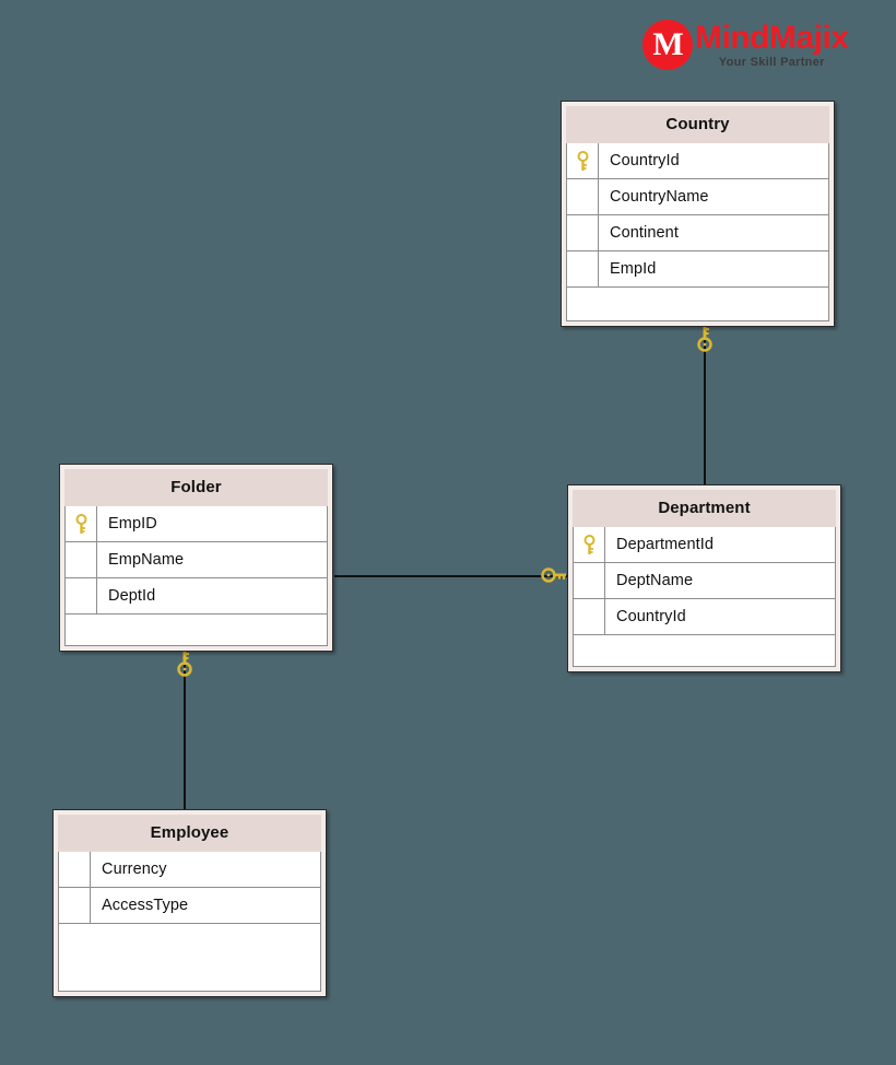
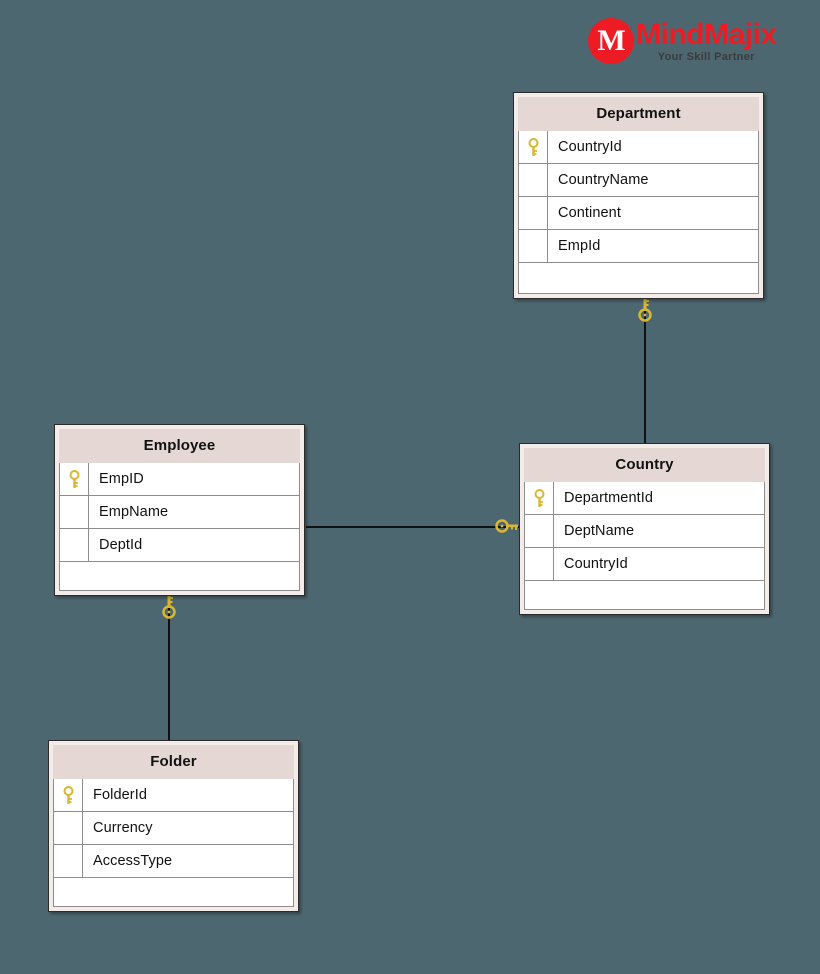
  M
  MindMajix
  Your Skill Partner
- Country
+ Department
  CountryId
  CountryName
  Continent
  EmpId
- Folder
+ Employee
  EmpID
  EmpName
  DeptId
- Department
+ Country
  DepartmentId
  DeptName
  CountryId
- Employee
+ Folder
+ FolderId
  Currency
  AccessType
